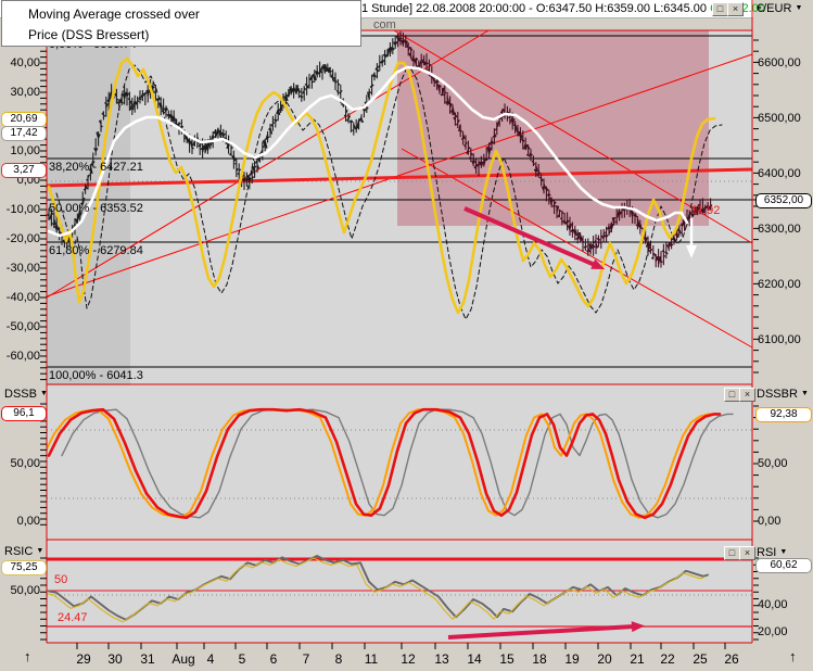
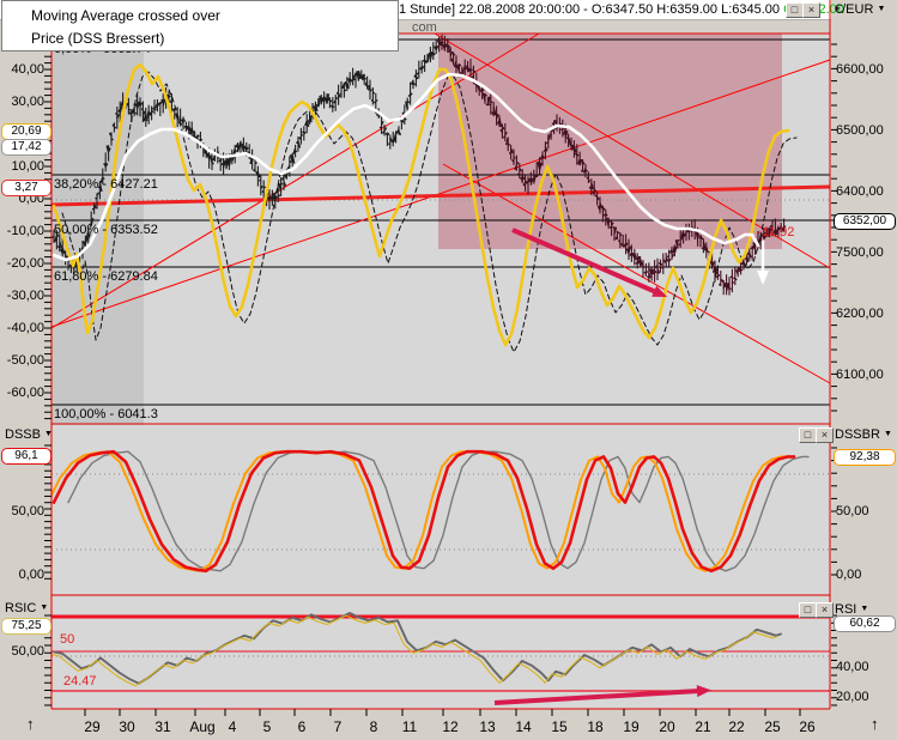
  1 Stunde] 22.08.2008 20:00:00 - O:6347.50 H:6359.00 L:6345.00 2.00
  com
  □
  ×
  □
  ×
  □
  ×
  €/EUR
  DSSB
  DSSBR
  RSIC
  RSI
  -11.92
  50
  24.47
  ↑
  ↑
  Moving Average crossed over
  Price (DSS Bressert)
  40,00
  30,00
  10,00
  0,00
  -10,00
  -20,00
  -30,00
  -40,00
  -50,00
  -60,00
  6600,00
  6500,00
  6400,00
- 6300,00
+ 7500,00
  6200,00
  6100,00
  20,69
  17,42
  3,27
  6352,00
  50,00
  0,00
  50,00
  0,00
  96,1
  92,38
  50,00
  40,00
  20,00
  75,25
  60,62
  38,20% - 6427.21
  50,00% - 6353.52
  61,80% - 6279.84
  100,00% - 6041.3
  29
  30
  31
  Aug
  4
  5
  6
  7
  8
  11
  12
  13
  14
  15
  18
  19
  20
  21
  22
  25
  26
